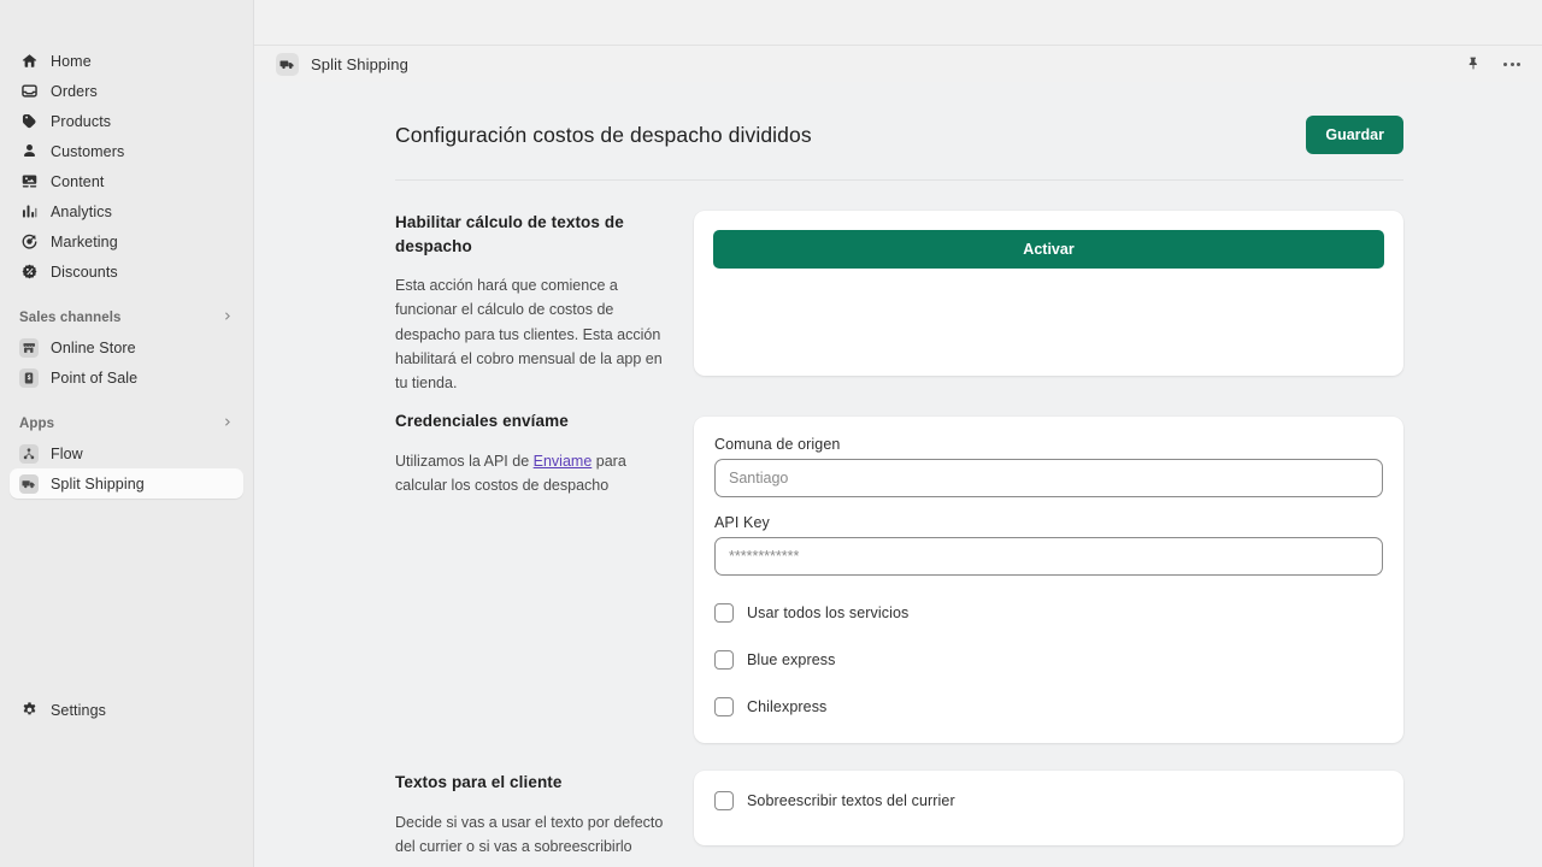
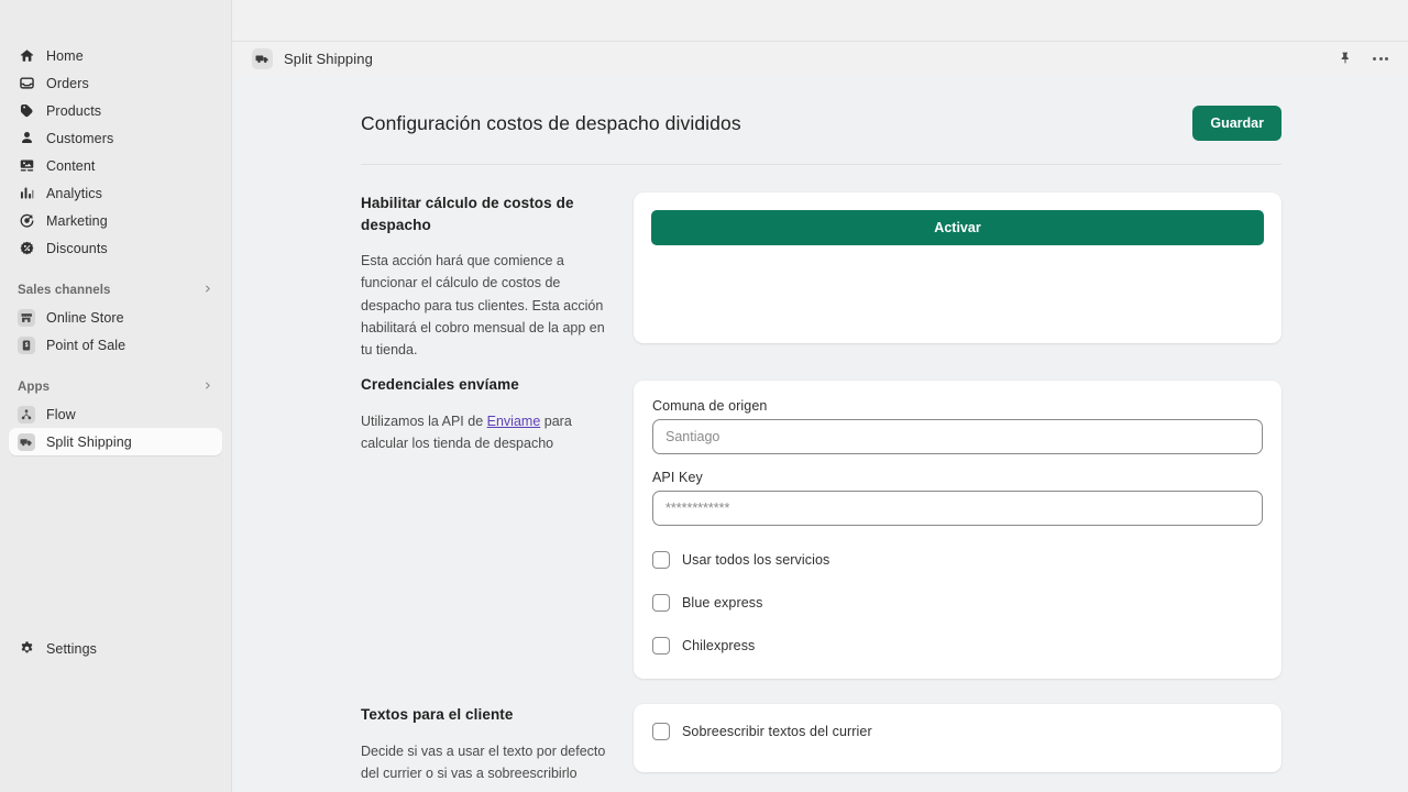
  Home
  Orders
  Products
  Customers
  Content
  Analytics
  Marketing
  Discounts
  Sales channels
  Online Store
  Point of Sale
  Apps
  Flow
  Split Shipping
  Settings
  Split Shipping
  Configuración costos de despacho divididos
  Guardar
- Habilitar cálculo de textos de despacho
+ Habilitar cálculo de costos de despacho
  Esta acción hará que comience a funcionar el cálculo de costos de despacho para tus clientes. Esta acción habilitará el cobro mensual de la app en tu tienda.
  Activar
  Credenciales envíame
- Utilizamos la API de Enviame para calcular los costos de despacho
+ Utilizamos la API de Enviame para calcular los tienda de despacho
  Comuna de origen
  Santiago
  API Key
  ************
  Usar todos los servicios
  Blue express
  Chilexpress
  Textos para el cliente
  Decide si vas a usar el texto por defecto del currier o si vas a sobreescribirlo
  Sobreescribir textos del currier
